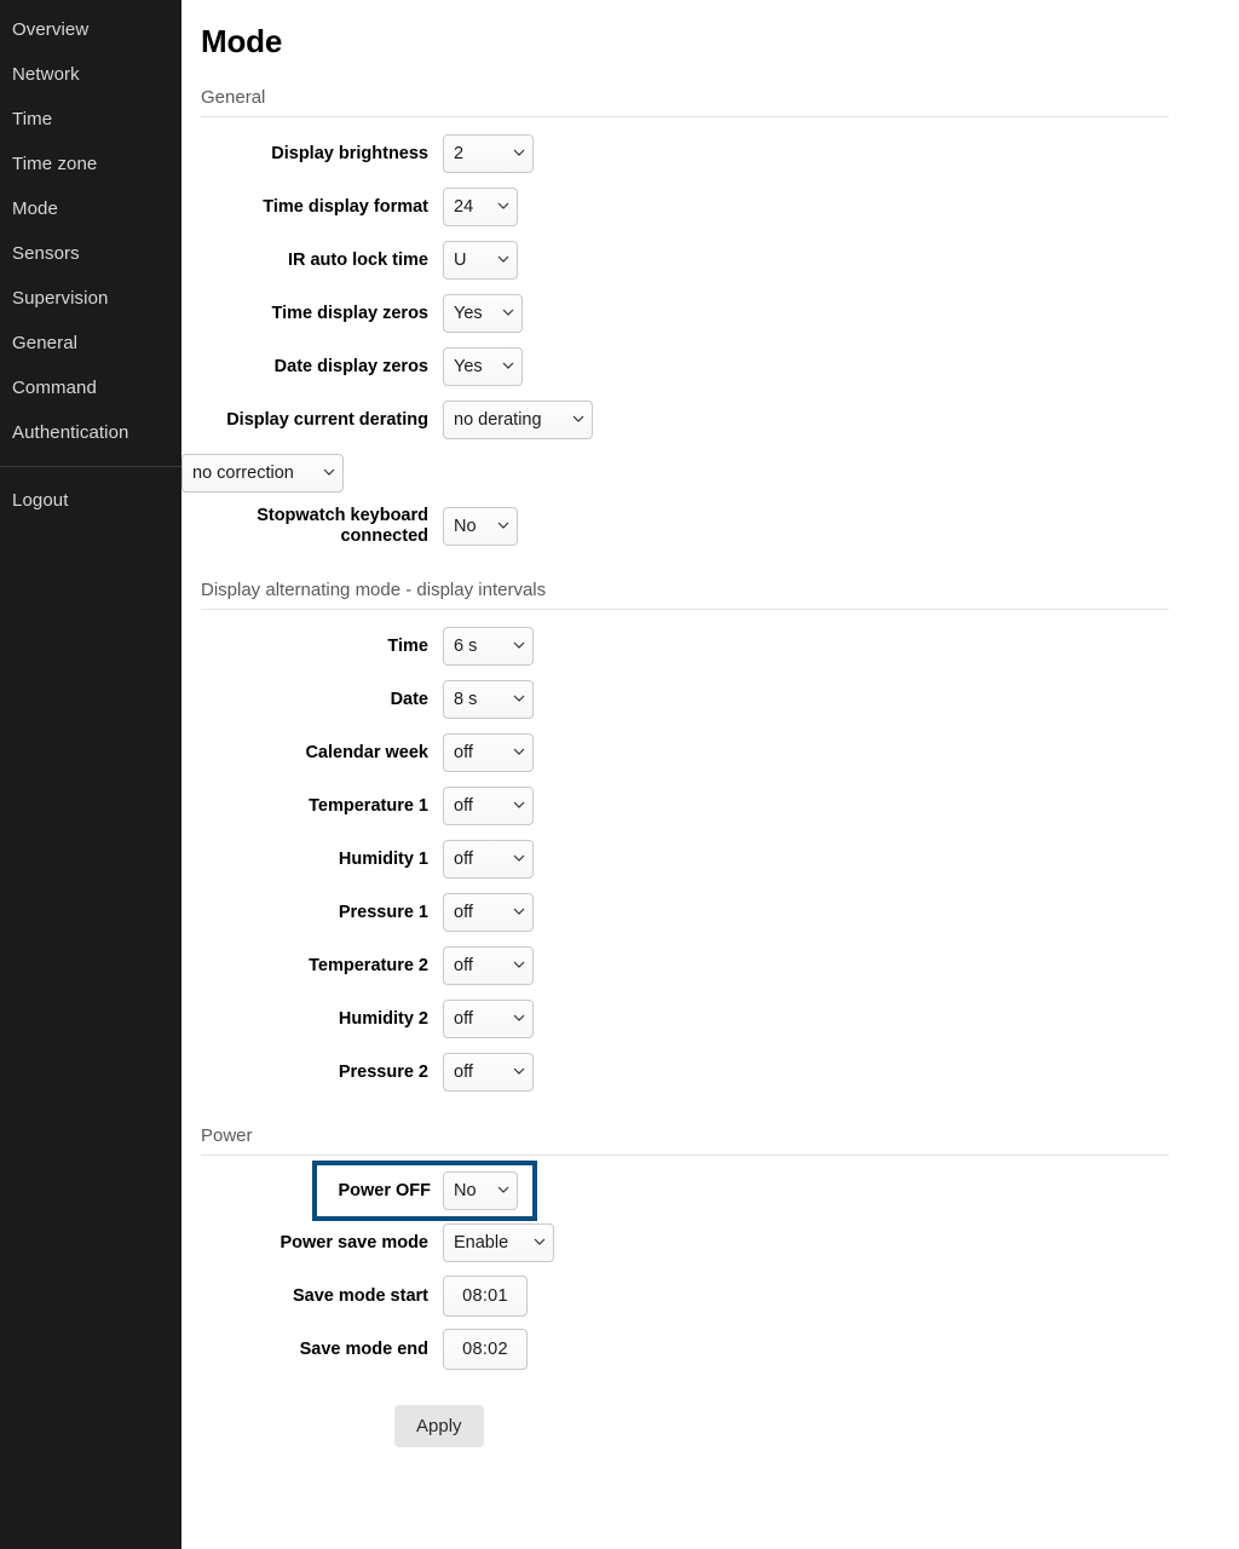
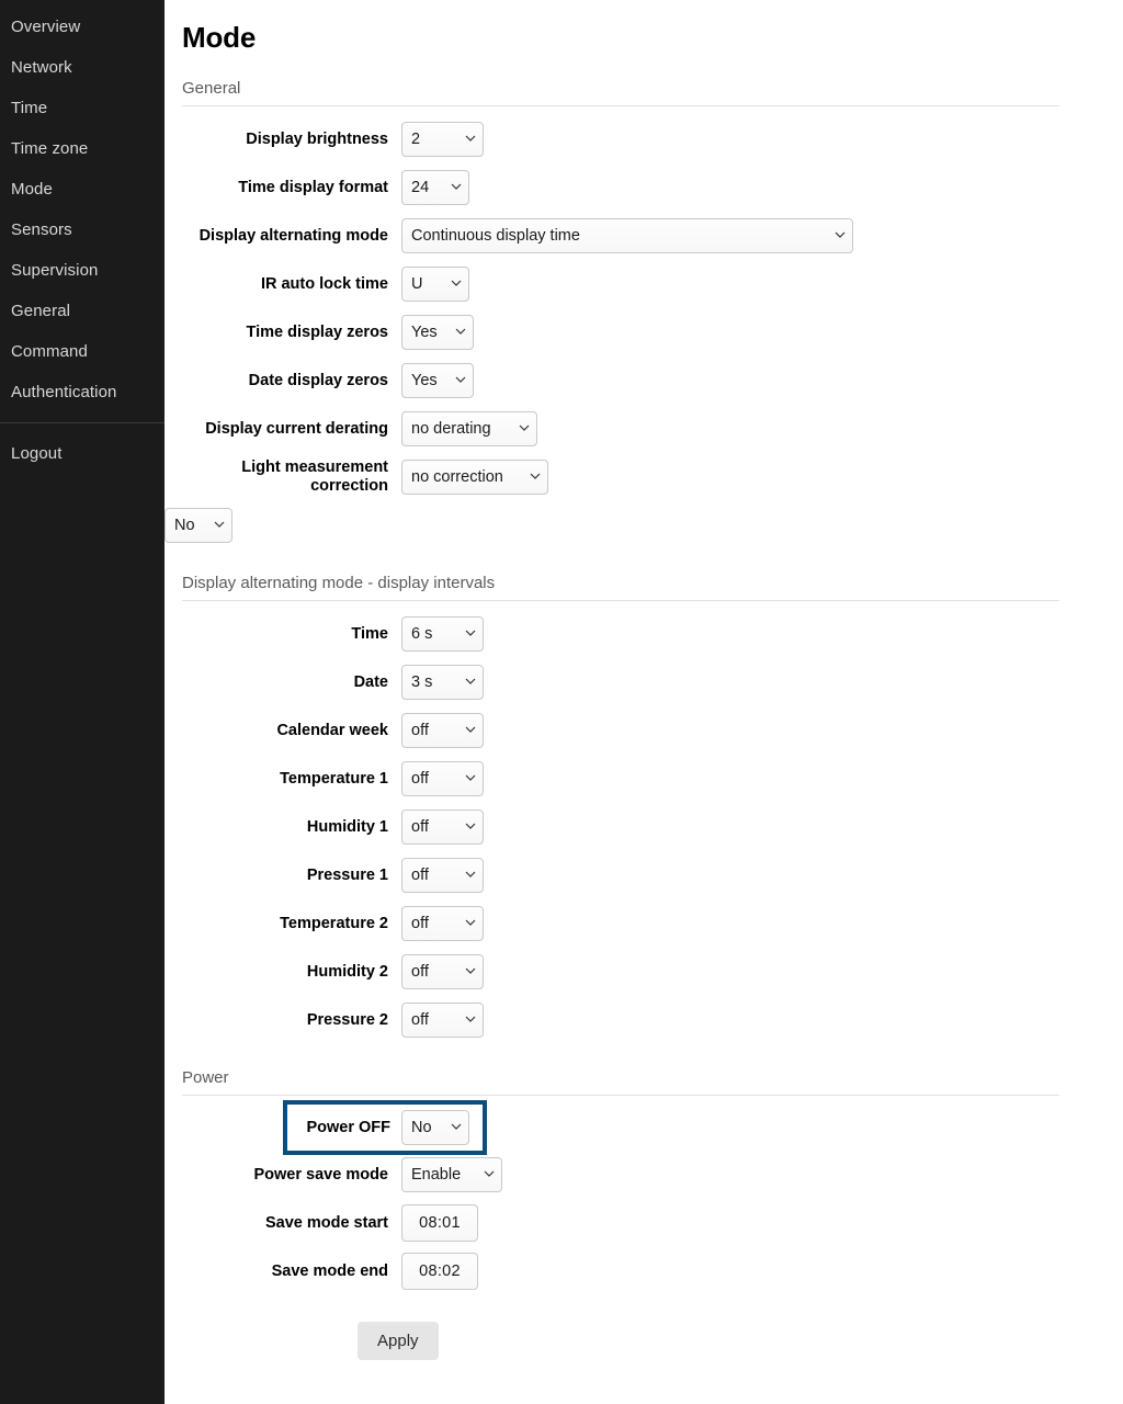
  Overview
  Network
  Time
  Time zone
  Mode
  Sensors
  Supervision
  General
  Command
  Authentication
  Logout
  Mode
  General
  Display brightness
  2
  Time display format
  24
+ Display alternating mode
+ Continuous display time
  IR auto lock time
  U
  Time display zeros
  Yes
  Date display zeros
  Yes
  Display current derating
  no derating
+ Light measurement correction
  no correction
- Stopwatch keyboard connected
  No
  Display alternating mode - display intervals
  Time
  6 s
  Date
- 8 s
+ 3 s
  Calendar week
  off
  Temperature 1
  off
  Humidity 1
  off
  Pressure 1
  off
  Temperature 2
  off
  Humidity 2
  off
  Pressure 2
  off
  Power
  Power OFF
  No
  Power save mode
  Enable
  Save mode start
  08:01
  Save mode end
  08:02
  Apply
